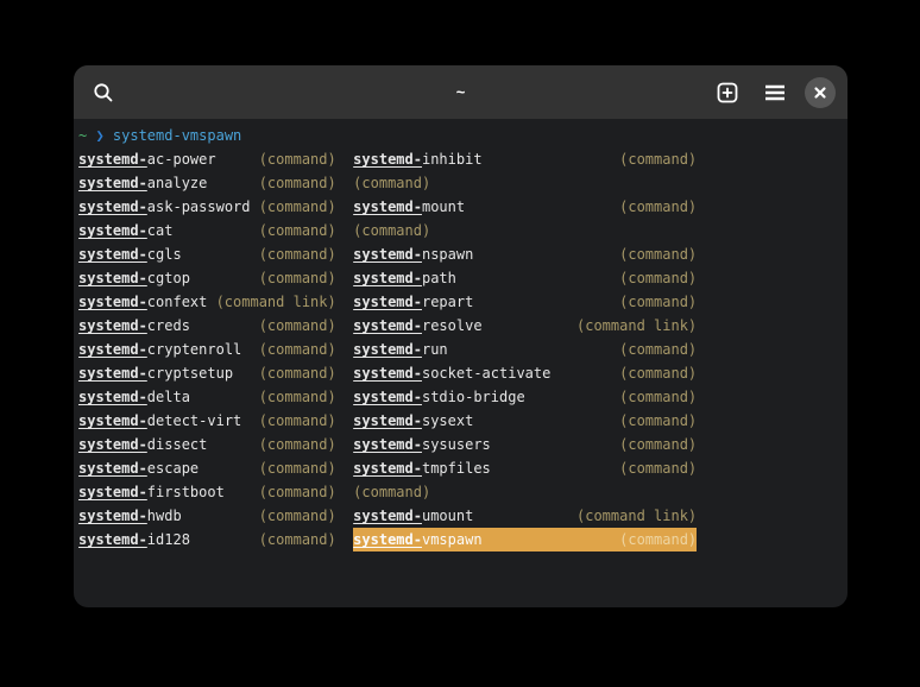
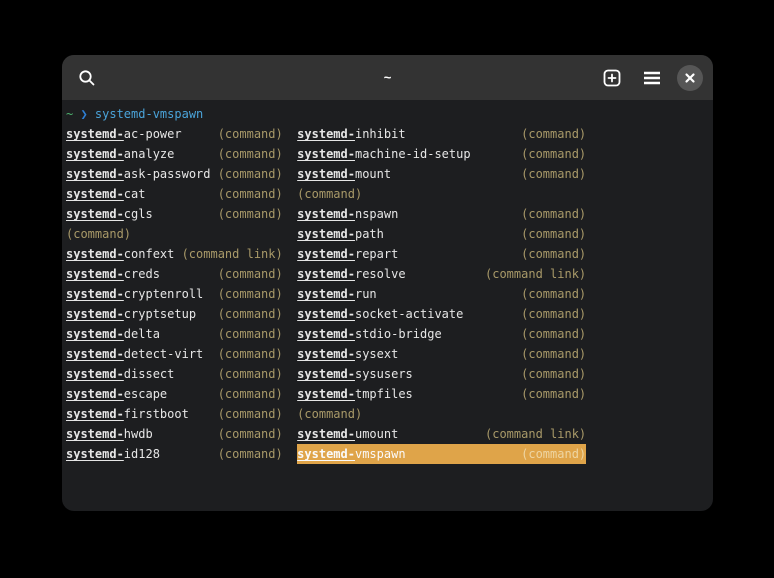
  ~
  ~
  ❯
  systemd-vmspawn
  systemd-ac-power
  (command)
  systemd-inhibit
  (command)
  systemd-analyze
  (command)
+ systemd-machine-id-setup
  (command)
  systemd-ask-password
  (command)
  systemd-mount
  (command)
  systemd-cat
  (command)
  (command)
  systemd-cgls
  (command)
  systemd-nspawn
  (command)
- systemd-cgtop
  (command)
  systemd-path
  (command)
  systemd-confext
  (command link)
  systemd-repart
  (command)
  systemd-creds
  (command)
  systemd-resolve
  (command link)
  systemd-cryptenroll
  (command)
  systemd-run
  (command)
  systemd-cryptsetup
  (command)
  systemd-socket-activate
  (command)
  systemd-delta
  (command)
  systemd-stdio-bridge
  (command)
  systemd-detect-virt
  (command)
  systemd-sysext
  (command)
  systemd-dissect
  (command)
  systemd-sysusers
  (command)
  systemd-escape
  (command)
  systemd-tmpfiles
  (command)
  systemd-firstboot
  (command)
  (command)
  systemd-hwdb
  (command)
  systemd-umount
  (command link)
  systemd-id128
  (command)
  systemd-vmspawn
  (command)
